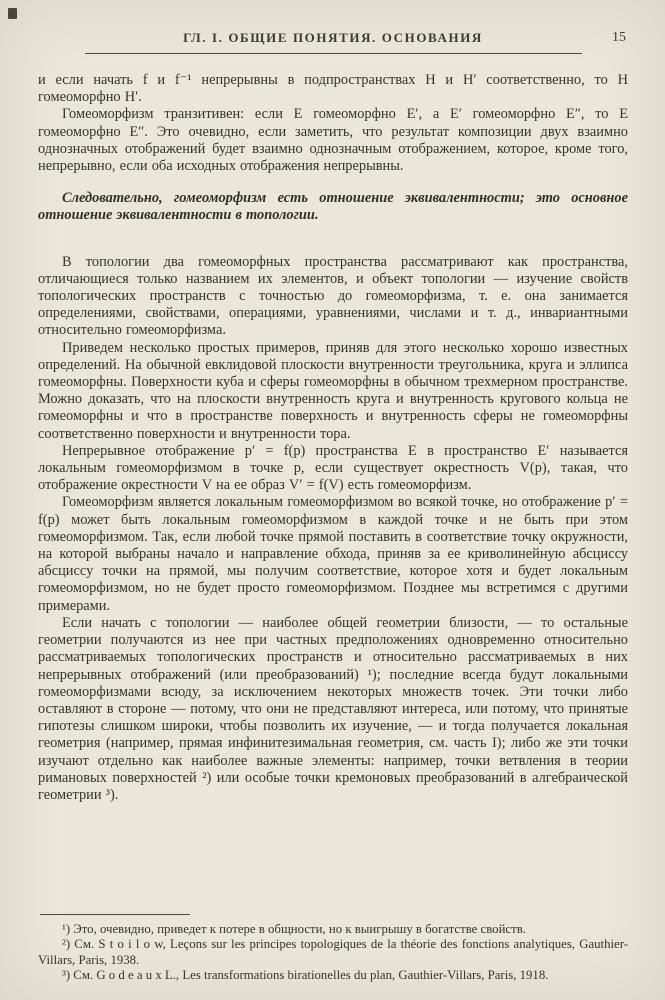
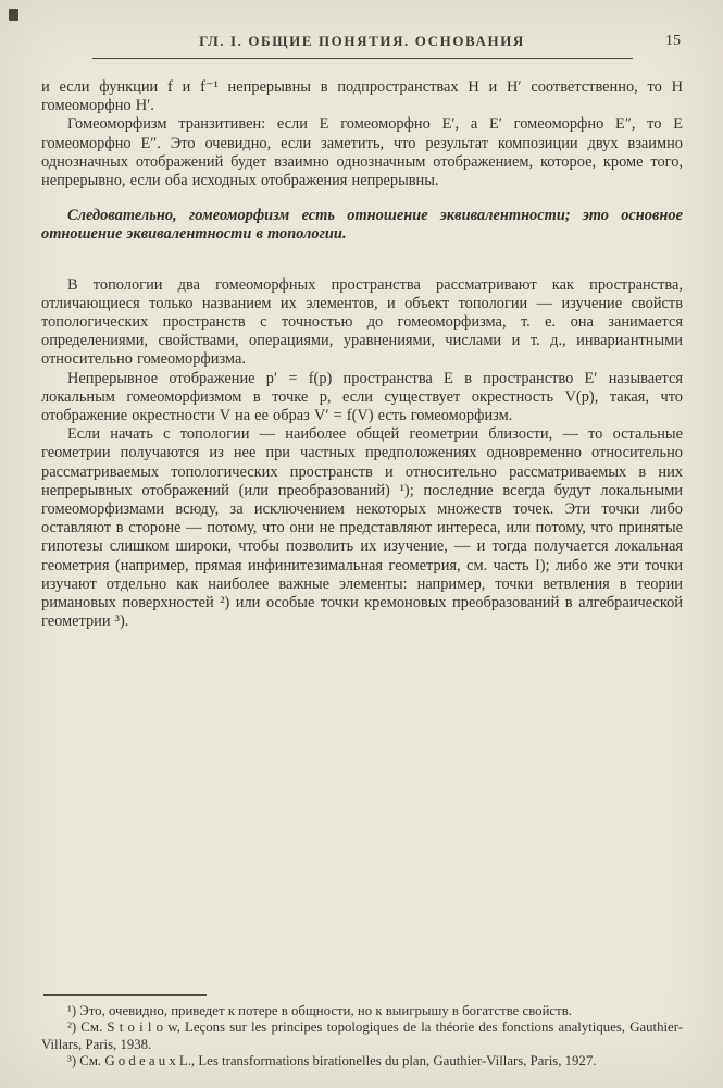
  ГЛ. I. ОБЩИЕ ПОНЯТИЯ. ОСНОВАНИЯ
  15
- и если начать f и f⁻¹ непрерывны в подпространствах H и H′ соответственно, то H гомеоморфно H′.
+ и если функции f и f⁻¹ непрерывны в подпространствах H и H′ соответственно, то H гомеоморфно H′.
  Гомеоморфизм транзитивен: если E гомеоморфно E′, а E′ гомеоморфно E″, то E гомеоморфно E″. Это очевидно, если заметить, что результат композиции двух взаимно однозначных отображений будет взаимно однозначным отображением, которое, кроме того, непрерывно, если оба исходных отображения непрерывны.
  Следовательно, гомеоморфизм есть отношение эквивалентности; это основное отношение эквивалентности в топологии.
  В топологии два гомеоморфных пространства рассматривают как пространства, отличающиеся только названием их элементов, и объект топологии — изучение свойств топологических пространств с точностью до гомеоморфизма, т. е. она занимается определениями, свойствами, операциями, уравнениями, числами и т. д., инвариантными относительно гомеоморфизма.
- Приведем несколько простых примеров, приняв для этого несколько хорошо известных определений. На обычной евклидовой плоскости внутренности треугольника, круга и эллипса гомеоморфны. Поверхности куба и сферы гомеоморфны в обычном трехмерном пространстве. Можно доказать, что на плоскости внутренность круга и внутренность кругового кольца не гомеоморфны и что в пространстве поверхность и внутренность сферы не гомеоморфны соответственно поверхности и внутренности тора.
  Непрерывное отображение p′ = f(p) пространства E в пространство E′ называется локальным гомеоморфизмом в точке p, если существует окрестность V(p), такая, что отображение окрестности V на ее образ V′ = f(V) есть гомеоморфизм.
- Гомеоморфизм является локальным гомеоморфизмом во всякой точке, но отображение p′ = f(p) может быть локальным гомеоморфизмом в каждой точке и не быть при этом гомеоморфизмом. Так, если любой точке прямой поставить в соответствие точку окружности, на которой выбраны начало и направление обхода, приняв за ее криволинейную абсциссу абсциссу точки на прямой, мы получим соответствие, которое хотя и будет локальным гомеоморфизмом, но не будет просто гомеоморфизмом. Позднее мы встретимся с другими примерами.
  Если начать с топологии — наиболее общей геометрии близости, — то остальные геометрии получаются из нее при частных предположениях одновременно относительно рассматриваемых топологических пространств и относительно рассматриваемых в них непрерывных отображений (или преобразований) ¹); последние всегда будут локальными гомеоморфизмами всюду, за исключением некоторых множеств точек. Эти точки либо оставляют в стороне — потому, что они не представляют интереса, или потому, что принятые гипотезы слишком широки, чтобы позволить их изучение, — и тогда получается локальная геометрия (например, прямая инфинитезимальная геометрия, см. часть I); либо же эти точки изучают отдельно как наиболее важные элементы: например, точки ветвления в теории римановых поверхностей ²) или особые точки кремоновых преобразований в алгебраической геометрии ³).
  ¹) Это, очевидно, приведет к потере в общности, но к выигрышу в богатстве свойств.
  ²) См. S t o i l o w, Leçons sur les principes topologiques de la théorie des fonctions analytiques, Gauthier-Villars, Paris, 1938.
- ³) См. G o d e a u x L., Les transformations birationelles du plan, Gauthier-Villars, Paris, 1918.
+ ³) См. G o d e a u x L., Les transformations birationelles du plan, Gauthier-Villars, Paris, 1927.
